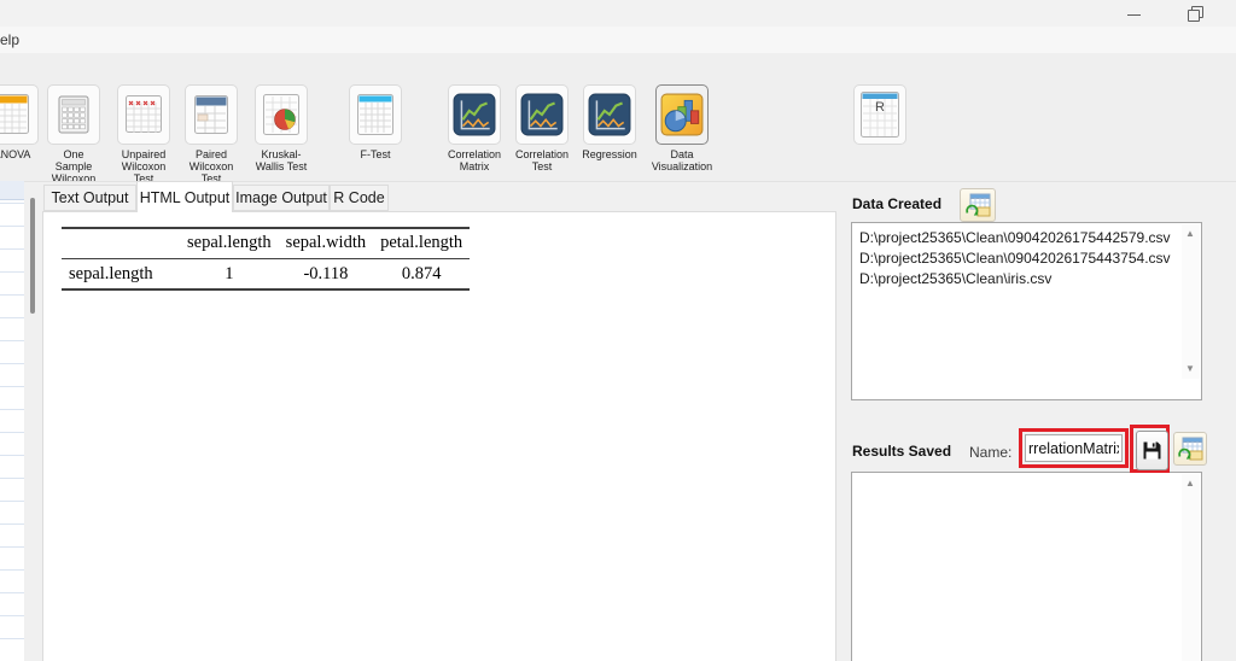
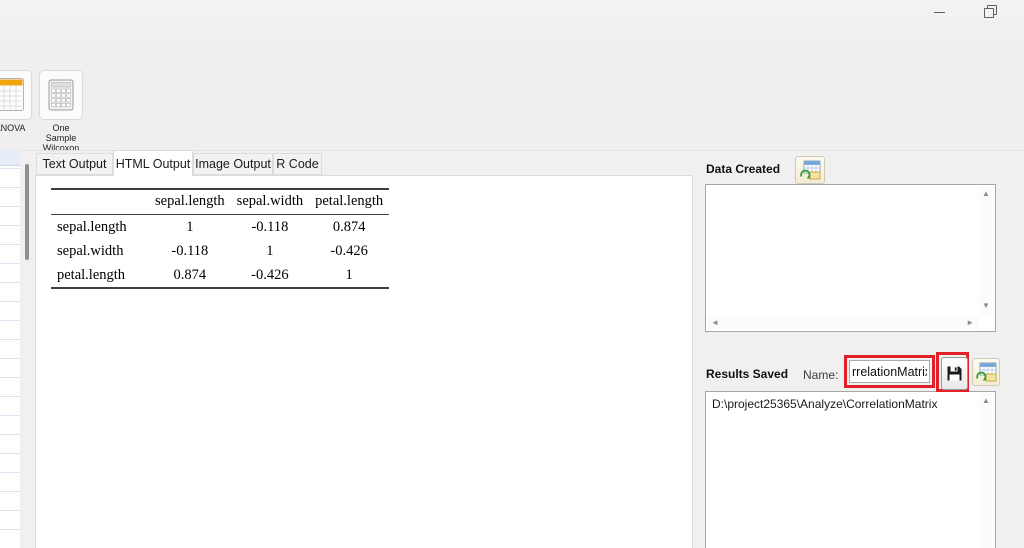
- elp
  NOVA
  One Sample Wilcoxon
- Unpaired Wilcoxon Test
- Paired Wilcoxon Test
- Kruskal-Wallis Test
- F-Test
- Correlation Matrix
- Correlation Test
- Regression
- Data Visualization
- R
  Text Output
  HTML Output
  Image Output
  R Code
  	sepal.length	sepal.width	petal.length
  sepal.length	1	-0.118	0.874
+ sepal.width	-0.118	1	-0.426
+ petal.length	0.874	-0.426	1
  Data Created
- D:\project25365\Clean\09042026175442579.csv
- D:\project25365\Clean\09042026175443754.csv
- D:\project25365\Clean\iris.csv
  ▲
  ▼
+ ◄
+ ►
  Results Saved
  Name:
  rrelationMatri
+ D:\project25365\Analyze\CorrelationMatrix
  ▲
